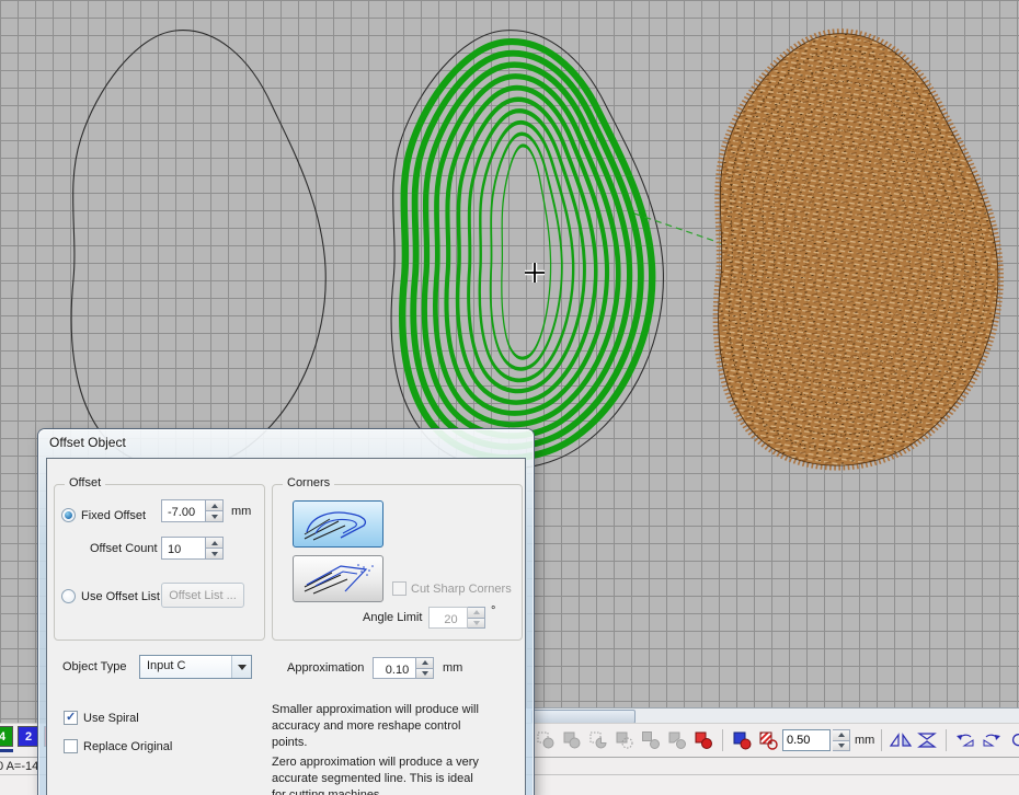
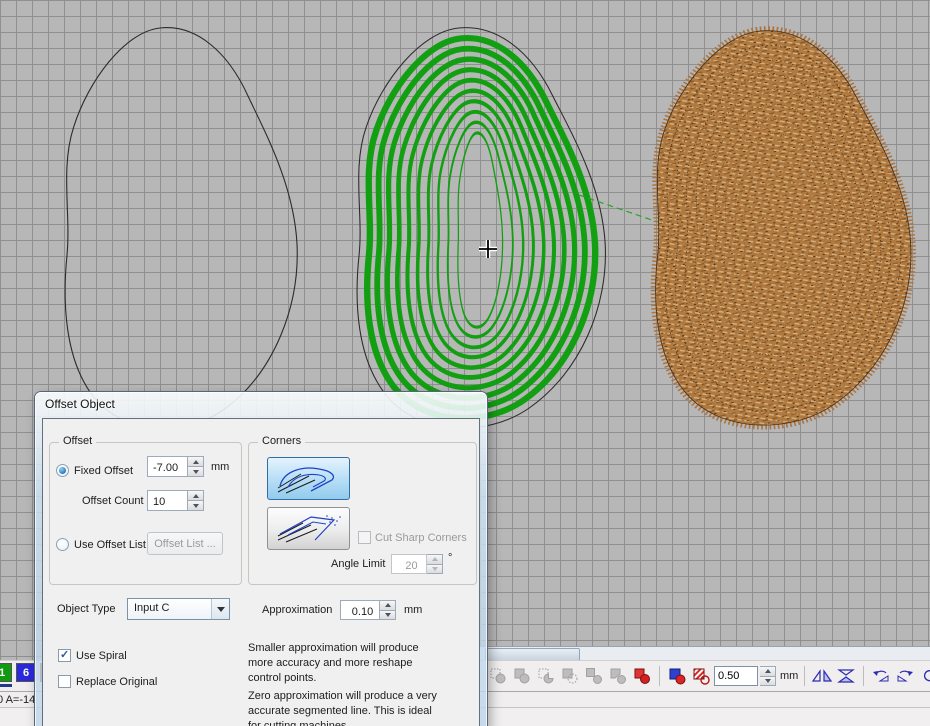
- 4
+ 1
- 2
+ 6
  0.50
  mm
  0 A=-14
  Offset Object
  Offset
  Fixed Offset
  -7.00
  mm
  Offset Count
  10
  Use Offset List
  Offset List ...
  Corners
  Cut Sharp Corners
  Angle Limit
  20
  °
  Object Type
  Input C
  Approximation
  0.10
  mm
  Use Spiral
  Replace Original
- Smaller approximation will produce will accuracy and more reshape control points.
+ Smaller approximation will produce more accuracy and more reshape control points.
  Zero approximation will produce a very accurate segmented line. This is ideal
